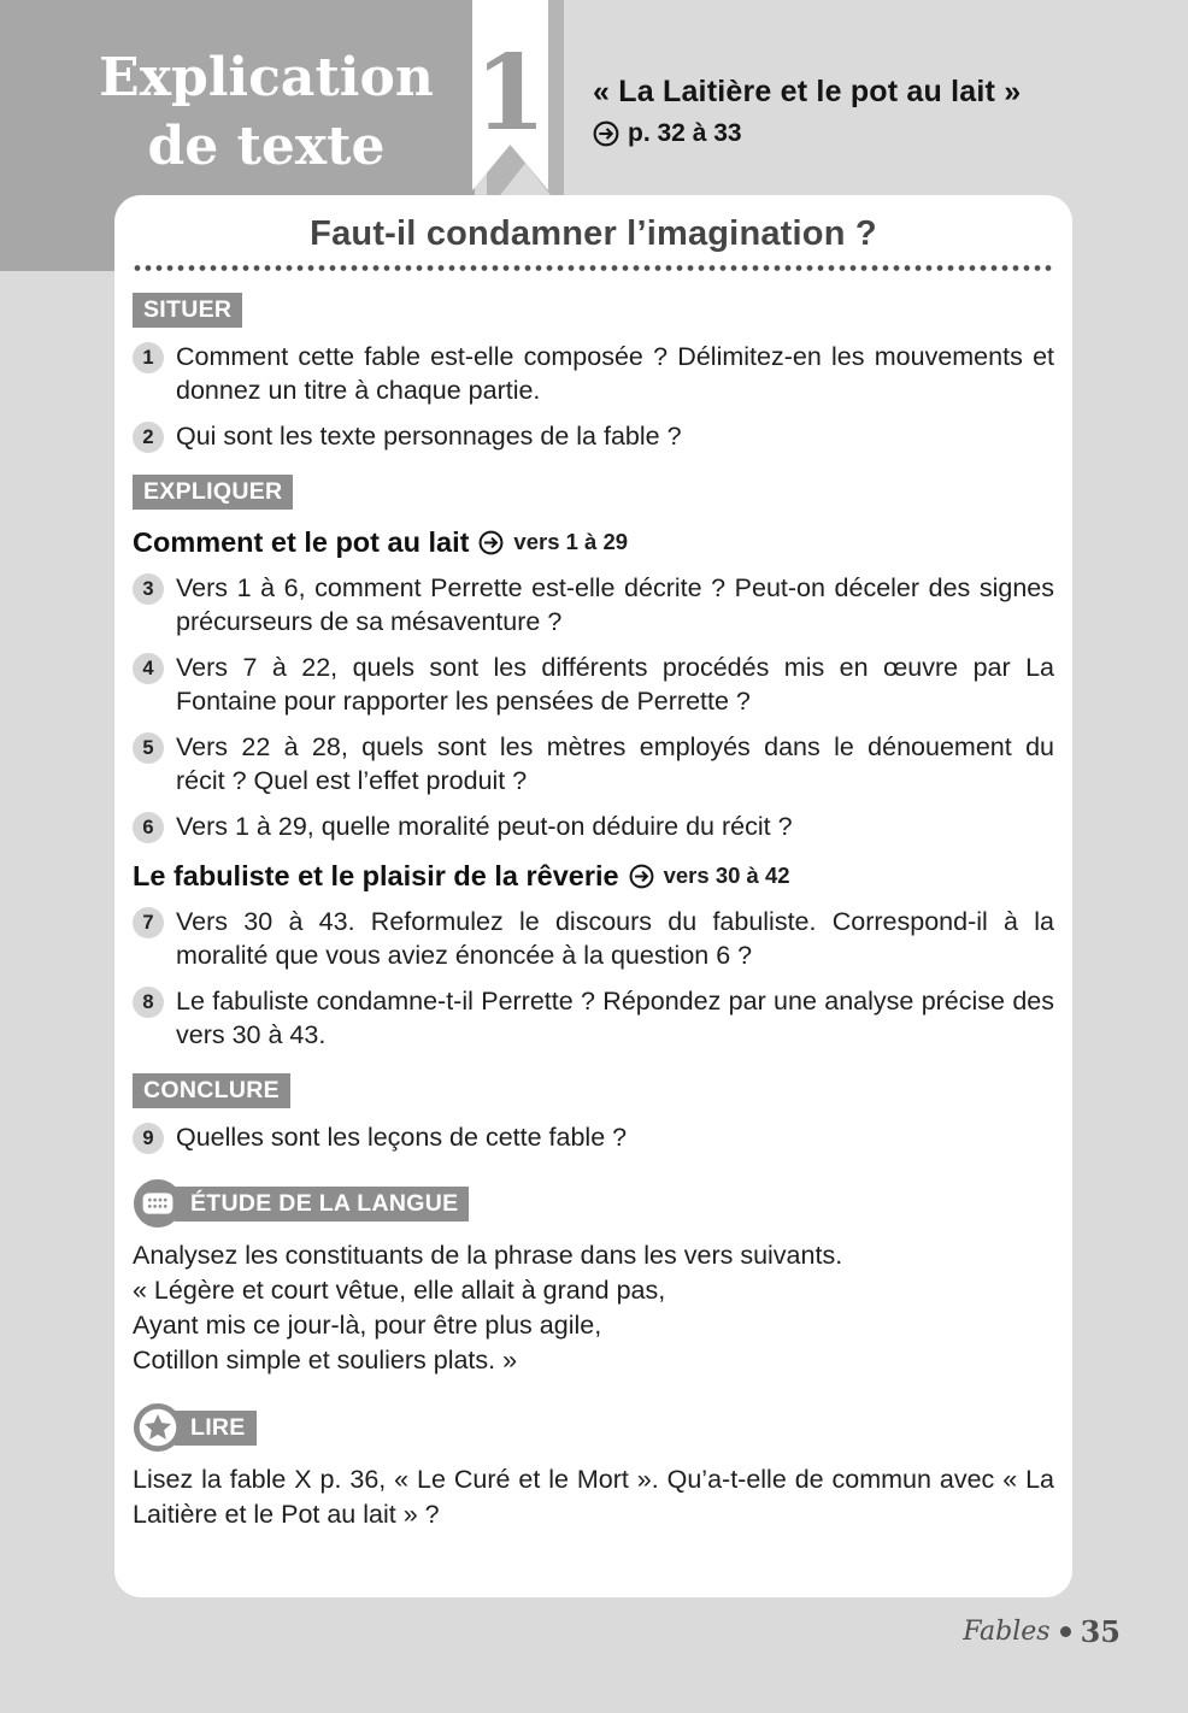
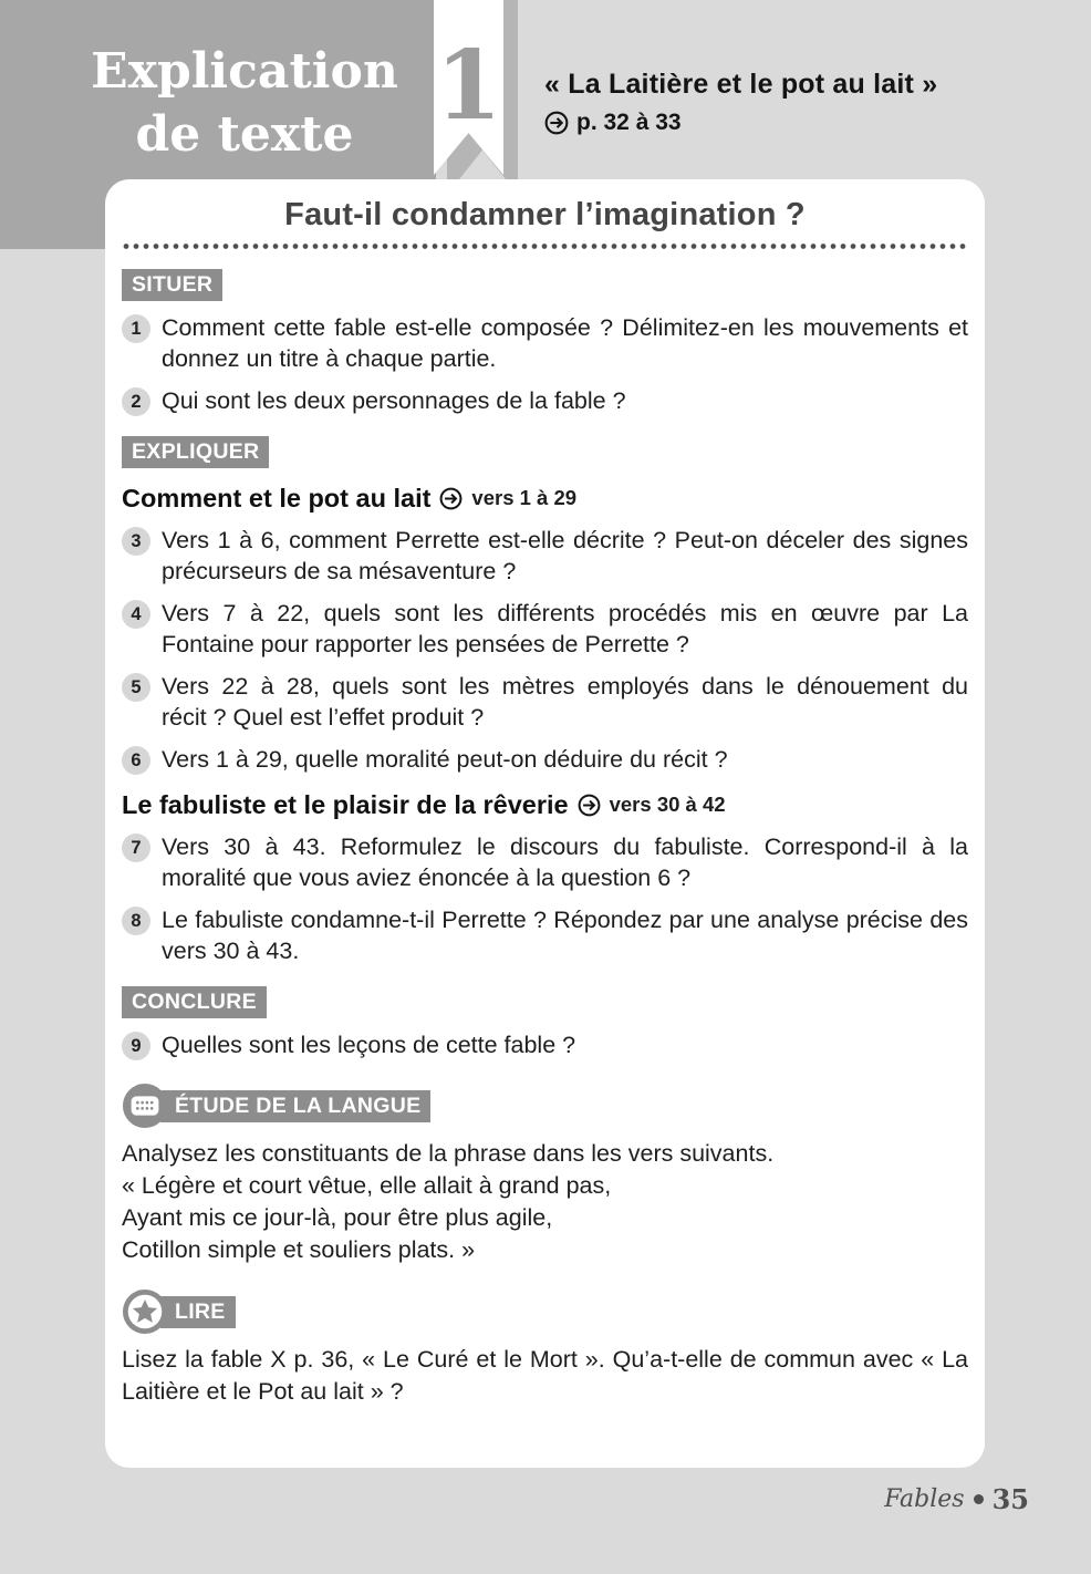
  Explication
  de texte
  1
  « La Laitière et le pot au lait »
  p. 32 à 33
  Faut-il condamner l’imagination ?
  SITUER
  1
  Comment cette fable est-elle composée ? Délimitez-en les mouvements et donnez un titre à chaque partie.
  2
- Qui sont les texte personnages de la fable ?
+ Qui sont les deux personnages de la fable ?
  EXPLIQUER
  Comment et le pot au lait
  vers 1 à 29
  3
  Vers 1 à 6, comment Perrette est-elle décrite ? Peut-on déceler des signes précurseurs de sa mésaventure ?
  4
  Vers 7 à 22, quels sont les différents procédés mis en œuvre par La Fontaine pour rapporter les pensées de Perrette ?
  5
  Vers 22 à 28, quels sont les mètres employés dans le dénouement du récit ? Quel est l’effet produit ?
  6
  Vers 1 à 29, quelle moralité peut-on déduire du récit ?
  Le fabuliste et le plaisir de la rêverie
  vers 30 à 42
  7
  Vers 30 à 43. Reformulez le discours du fabuliste. Correspond-il à la moralité que vous aviez énoncée à la question 6 ?
  8
  Le fabuliste condamne-t-il Perrette ? Répondez par une analyse précise des vers 30 à 43.
  CONCLURE
  9
  Quelles sont les leçons de cette fable ?
  ÉTUDE DE LA LANGUE
  Analysez les constituants de la phrase dans les vers suivants.
  « Légère et court vêtue, elle allait à grand pas,
  Ayant mis ce jour-là, pour être plus agile,
  Cotillon simple et souliers plats. »
  LIRE
  Lisez la fable X p. 36, « Le Curé et le Mort ». Qu’a-t-elle de commun avec « La Laitière et le Pot au lait » ?
  Fables
  35
